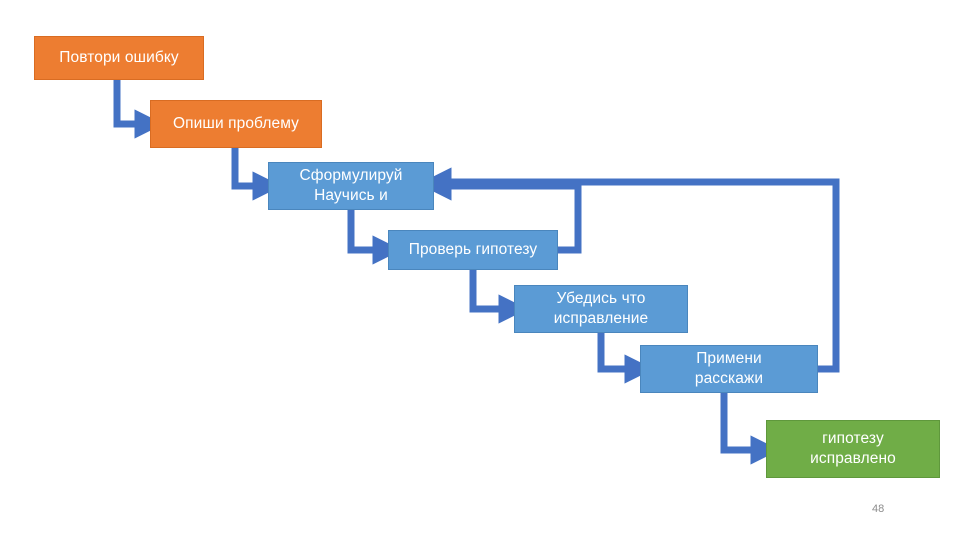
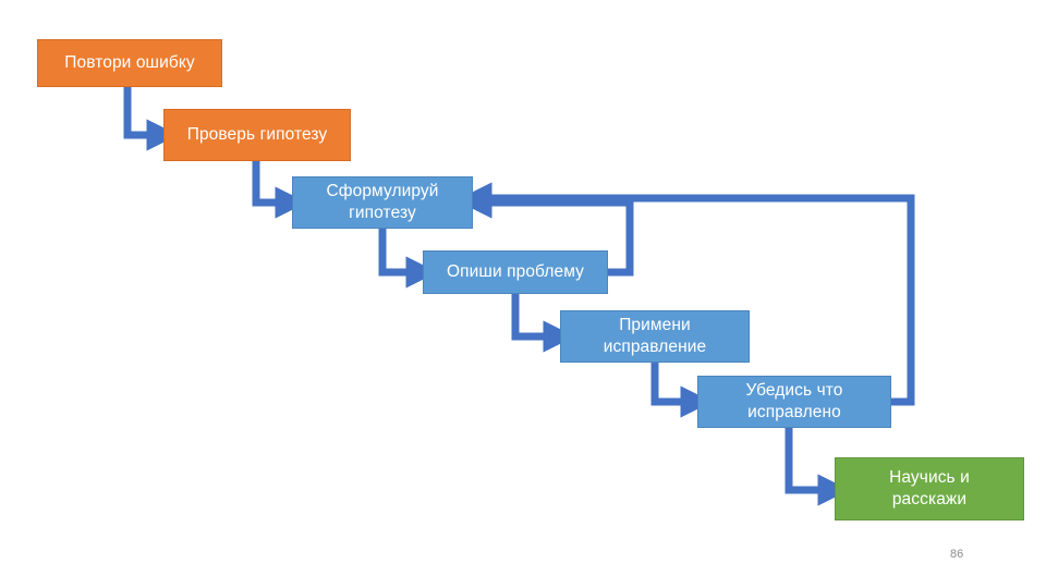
  Повтори ошибку
- Опиши проблему
+ Проверь гипотезу
  Сформулируй
- Научись и
+ гипотезу
- Проверь гипотезу
+ Опиши проблему
- Убедись что
+ Примени
  исправление
- Примени
+ Убедись что
- расскажи
+ исправлено
- гипотезу
+ Научись и
- исправлено
+ расскажи
- 48
+ 86
